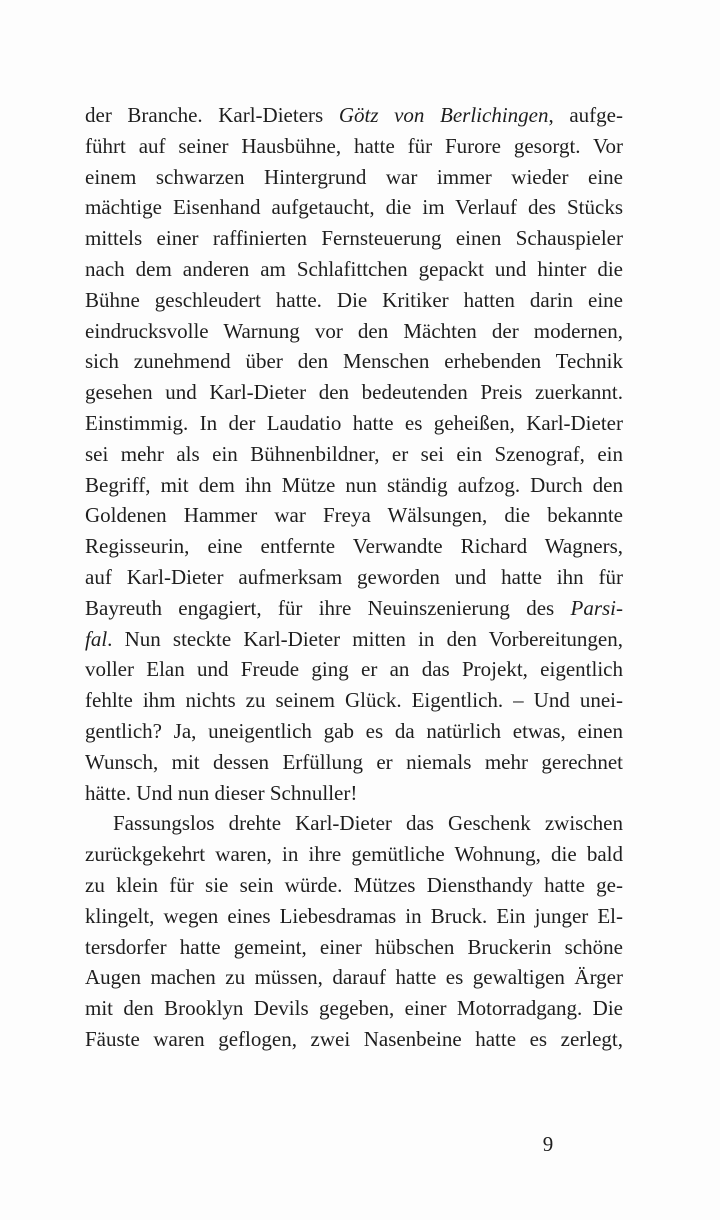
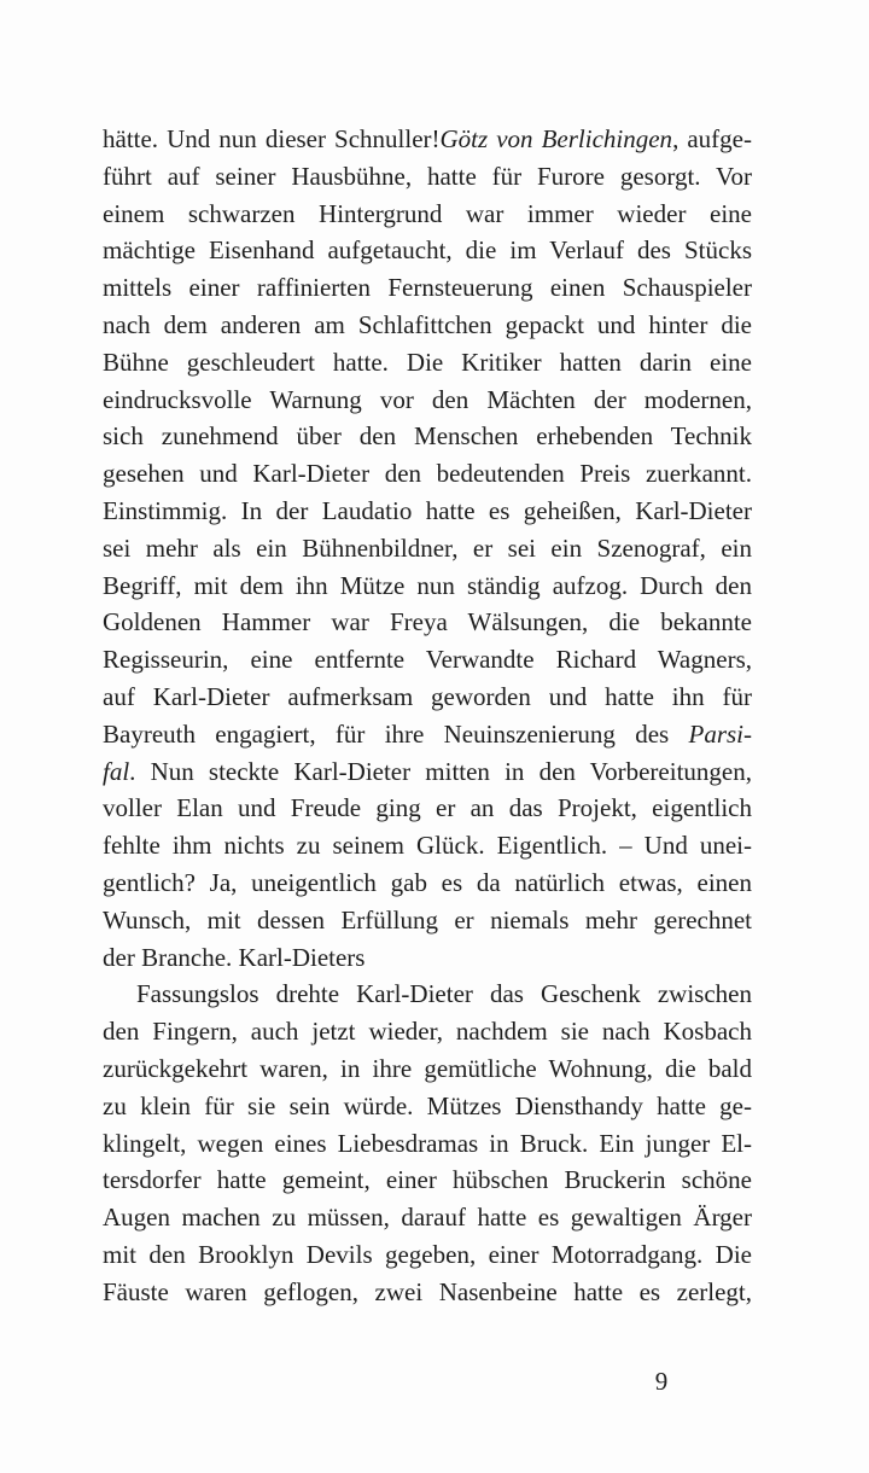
- der Branche. Karl-Dieters Götz von Berlichingen, aufge-
+ hätte. Und nun dieser Schnuller!Götz von Berlichingen, aufge-
  führt auf seiner Hausbühne, hatte für Furore gesorgt. Vor
  einem schwarzen Hintergrund war immer wieder eine
  mächtige Eisenhand aufgetaucht, die im Verlauf des Stücks
  mittels einer raffinierten Fernsteuerung einen Schauspieler
  nach dem anderen am Schlafittchen gepackt und hinter die
  Bühne geschleudert hatte. Die Kritiker hatten darin eine
  eindrucksvolle Warnung vor den Mächten der modernen,
  sich zunehmend über den Menschen erhebenden Technik
  gesehen und Karl-Dieter den bedeutenden Preis zuerkannt.
  Einstimmig. In der Laudatio hatte es geheißen, Karl-Dieter
  sei mehr als ein Bühnenbildner, er sei ein Szenograf, ein
  Begriff, mit dem ihn Mütze nun ständig aufzog. Durch den
  Goldenen Hammer war Freya Wälsungen, die bekannte
  Regisseurin, eine entfernte Verwandte Richard Wagners,
  auf Karl-Dieter aufmerksam geworden und hatte ihn für
  Bayreuth engagiert, für ihre Neuinszenierung des Parsi-
  fal. Nun steckte Karl-Dieter mitten in den Vorbereitungen,
  voller Elan und Freude ging er an das Projekt, eigentlich
  fehlte ihm nichts zu seinem Glück. Eigentlich. – Und unei-
  gentlich? Ja, uneigentlich gab es da natürlich etwas, einen
  Wunsch, mit dessen Erfüllung er niemals mehr gerechnet
- hätte. Und nun dieser Schnuller!
+ der Branche. Karl-Dieters
  Fassungslos drehte Karl-Dieter das Geschenk zwischen
+ den Fingern, auch jetzt wieder, nachdem sie nach Kosbach
  zurückgekehrt waren, in ihre gemütliche Wohnung, die bald
  zu klein für sie sein würde. Mützes Diensthandy hatte ge-
  klingelt, wegen eines Liebesdramas in Bruck. Ein junger El-
  tersdorfer hatte gemeint, einer hübschen Bruckerin schöne
  Augen machen zu müssen, darauf hatte es gewaltigen Ärger
  mit den Brooklyn Devils gegeben, einer Motorradgang. Die
  Fäuste waren geflogen, zwei Nasenbeine hatte es zerlegt,
  9
